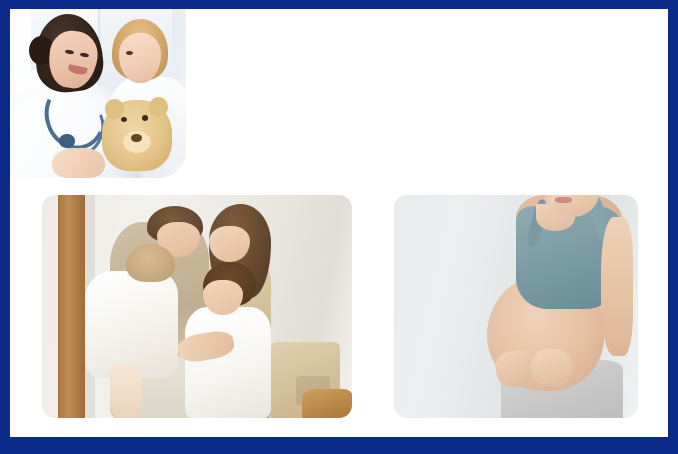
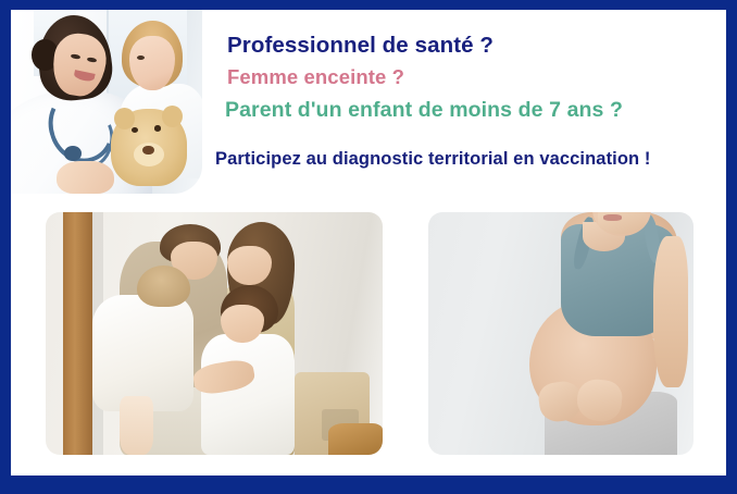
+ Professionnel de santé ?
+ Femme enceinte ?
+ Parent d'un enfant de moins de 7 ans ?
+ Participez au diagnostic territorial en vaccination !
